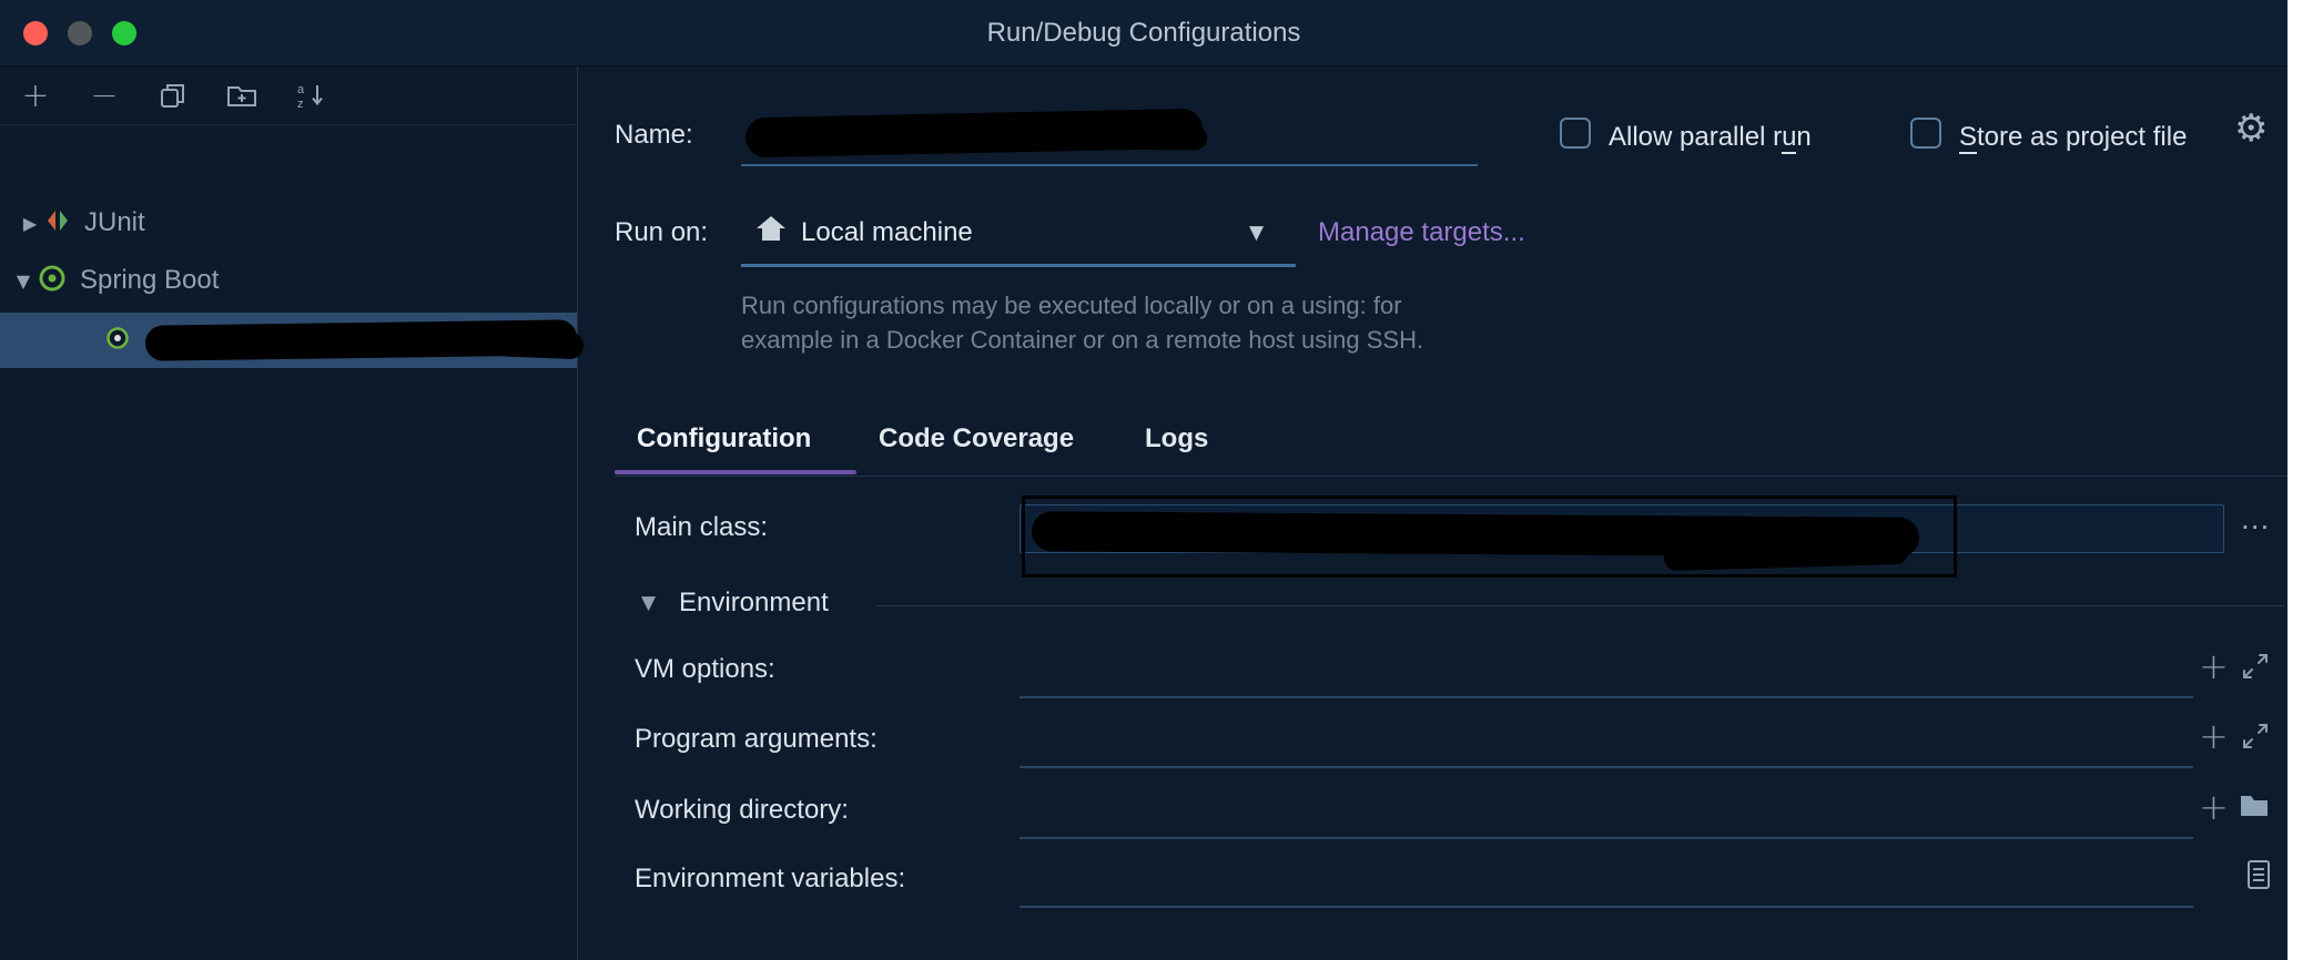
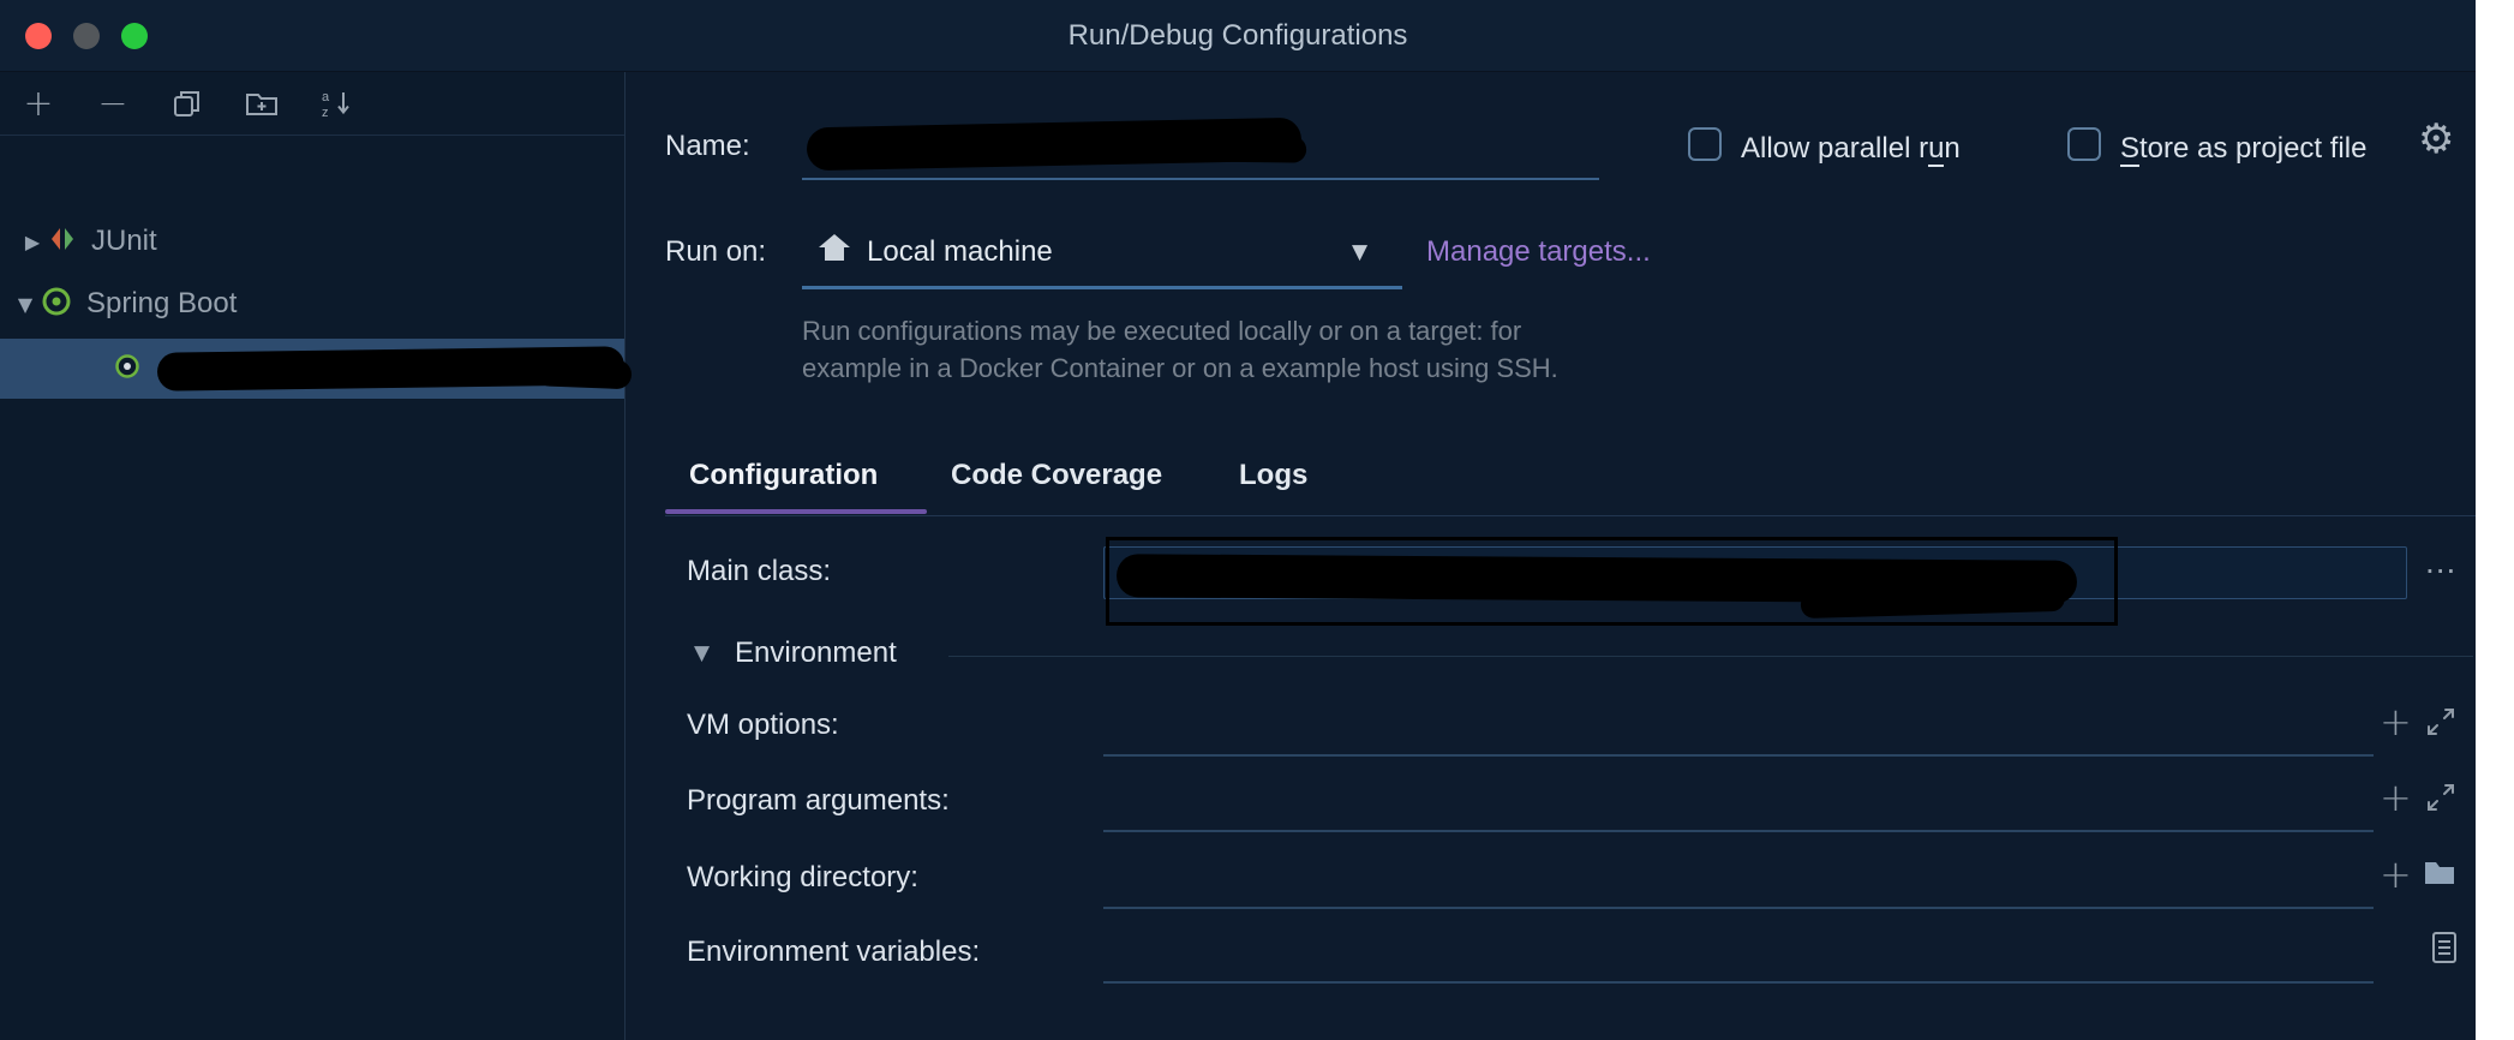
  Run/Debug Configurations
  +
  −
  a
  z
  ▶
  JUnit
  ▼
  Spring Boot
  Name:
  Allow parallel run
  Store as project file
  ⚙
  Run on:
  Local machine
  ▼
  Manage targets...
- Run configurations may be executed locally or on a using: for
+ Run configurations may be executed locally or on a target: for
- example in a Docker Container or on a remote host using SSH.
+ example in a Docker Container or on a example host using SSH.
  Configuration
  Code Coverage
  Logs
  Main class:
  ...
  ▼
  Environment
  VM options:
  +
  Program arguments:
  +
  Working directory:
  +
  Environment variables:
